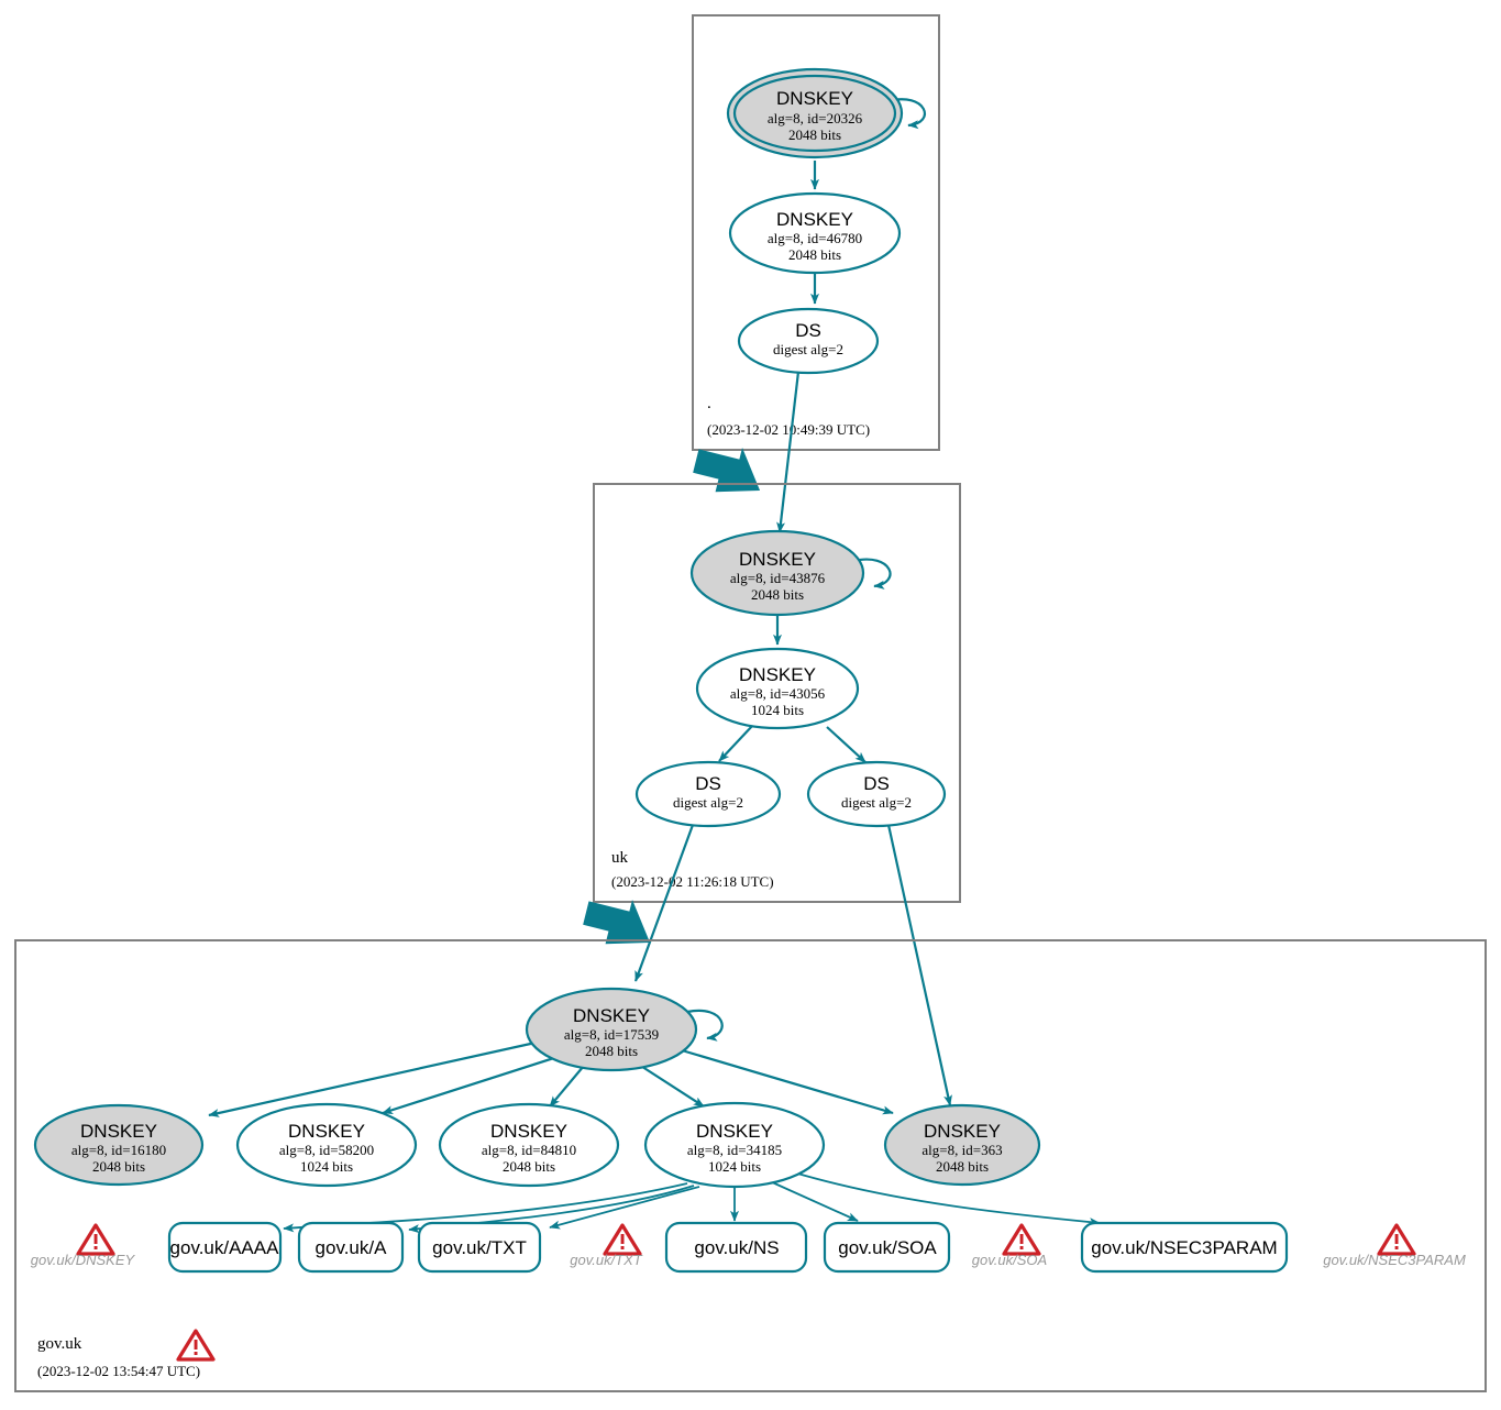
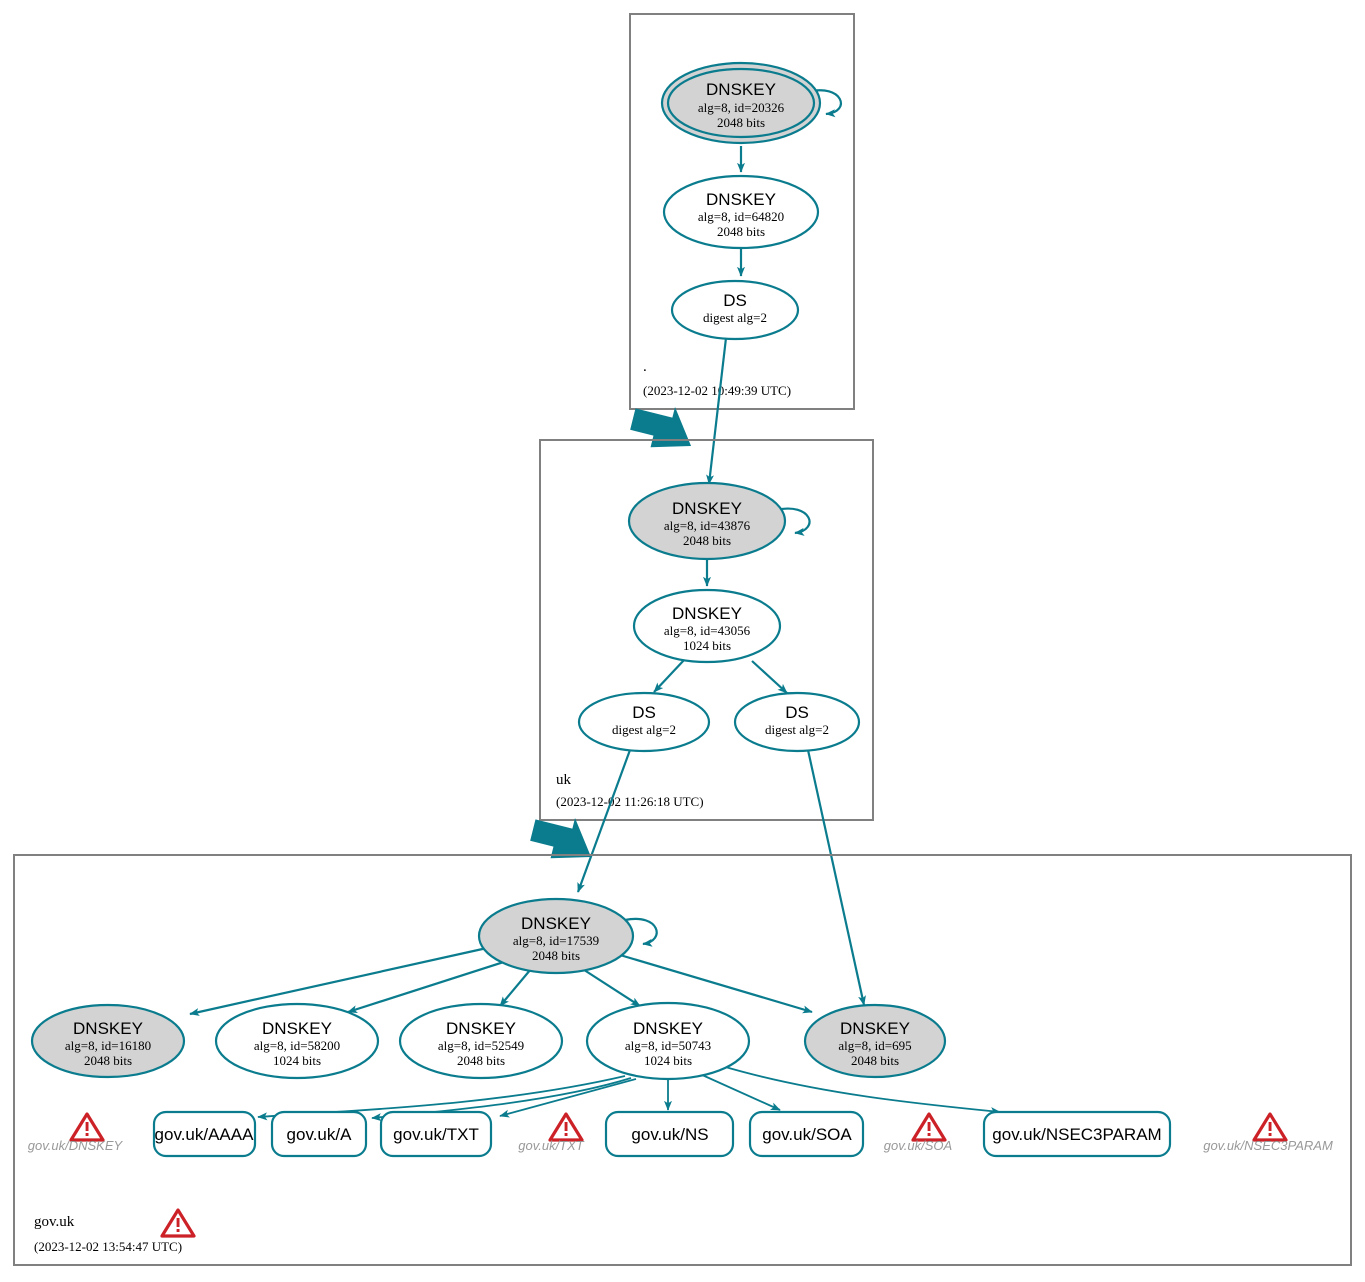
  DNSKEY
  alg=8, id=20326
  2048 bits
  DNSKEY
- alg=8, id=46780
+ alg=8, id=64820
  2048 bits
  DS
  digest alg=2
  .
  (2023-12-02 1:49:39 UTC)
  DNSKEY
  alg=8, id=43876
  2048 bits
  DNSKEY
  alg=8, id=43056
  1024 bits
  DS
  digest alg=2
  DS
  digest alg=2
  uk
  (2023-12-2 11:26:18 UTC)
  DNSKEY
  alg=8, id=17539
  2048 bits
  DNSKEY
  alg=8, id=16180
  2048 bits
  DNSKEY
  alg=8, id=58200
  1024 bits
  DNSKEY
- alg=8, id=84810
+ alg=8, id=52549
  2048 bits
  DNSKEY
- alg=8, id=34185
+ alg=8, id=50743
  1024 bits
  DNSKEY
- alg=8, id=363
+ alg=8, id=695
  2048 bits
  gov.uk/DNSKEY
  gov.uk/AAAA
  gov.uk/A
  gov.uk/TXT
  gov.uk/TXT
  gov.uk/NS
  gov.uk/SOA
  gov.uk/SOA
  gov.uk/NSEC3PARAM
  gov.uk/NSEC3PARAM
  gov.uk
  (2023-12-02 13:54:47 UTC)
